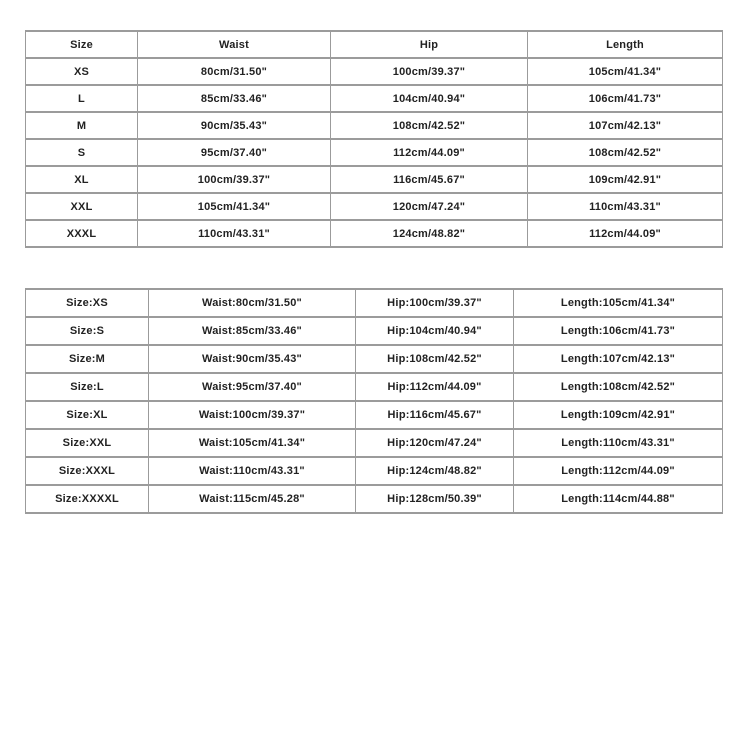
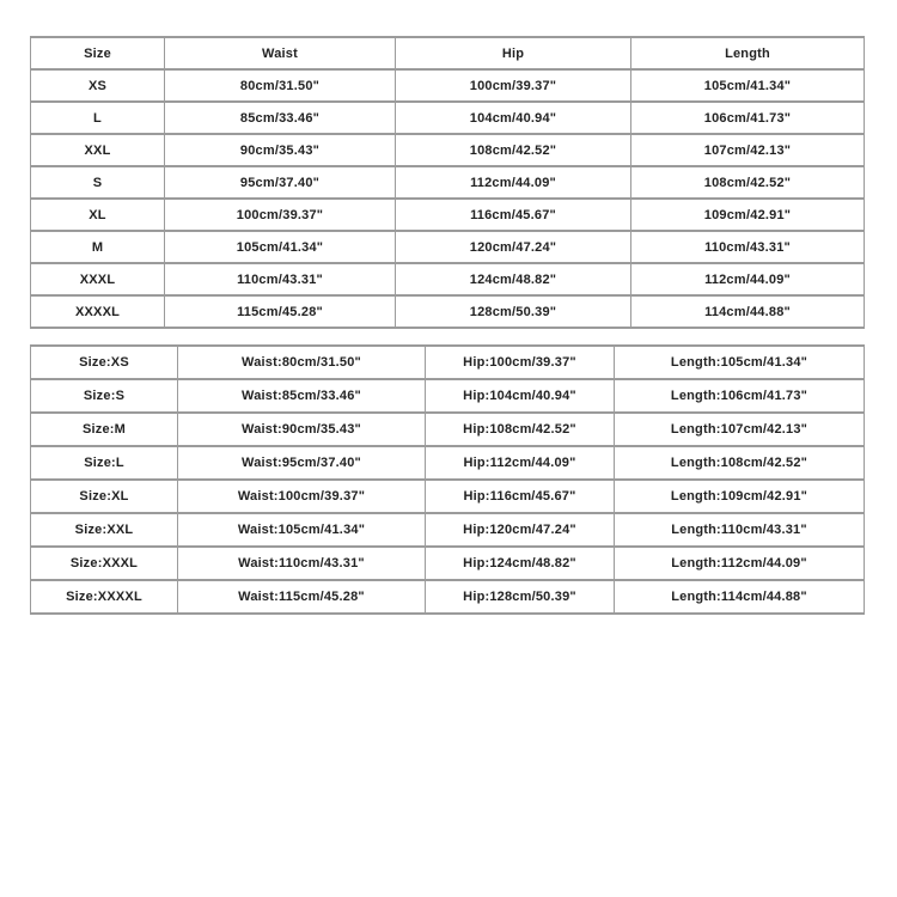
  Size	Waist	Hip	Length
  XS	80cm/31.50"	100cm/39.37"	105cm/41.34"
  L	85cm/33.46"	104cm/40.94"	106cm/41.73"
- M	90cm/35.43"	108cm/42.52"	107cm/42.13"
+ XXL	90cm/35.43"	108cm/42.52"	107cm/42.13"
  S	95cm/37.40"	112cm/44.09"	108cm/42.52"
  XL	100cm/39.37"	116cm/45.67"	109cm/42.91"
- XXL	105cm/41.34"	120cm/47.24"	110cm/43.31"
+ M	105cm/41.34"	120cm/47.24"	110cm/43.31"
  XXXL	110cm/43.31"	124cm/48.82"	112cm/44.09"
+ XXXXL	115cm/45.28"	128cm/50.39"	114cm/44.88"
  Size:XS	Waist:80cm/31.50"	Hip:100cm/39.37"	Length:105cm/41.34"
  Size:S	Waist:85cm/33.46"	Hip:104cm/40.94"	Length:106cm/41.73"
  Size:M	Waist:90cm/35.43"	Hip:108cm/42.52"	Length:107cm/42.13"
  Size:L	Waist:95cm/37.40"	Hip:112cm/44.09"	Length:108cm/42.52"
  Size:XL	Waist:100cm/39.37"	Hip:116cm/45.67"	Length:109cm/42.91"
  Size:XXL	Waist:105cm/41.34"	Hip:120cm/47.24"	Length:110cm/43.31"
  Size:XXXL	Waist:110cm/43.31"	Hip:124cm/48.82"	Length:112cm/44.09"
  Size:XXXXL	Waist:115cm/45.28"	Hip:128cm/50.39"	Length:114cm/44.88"
